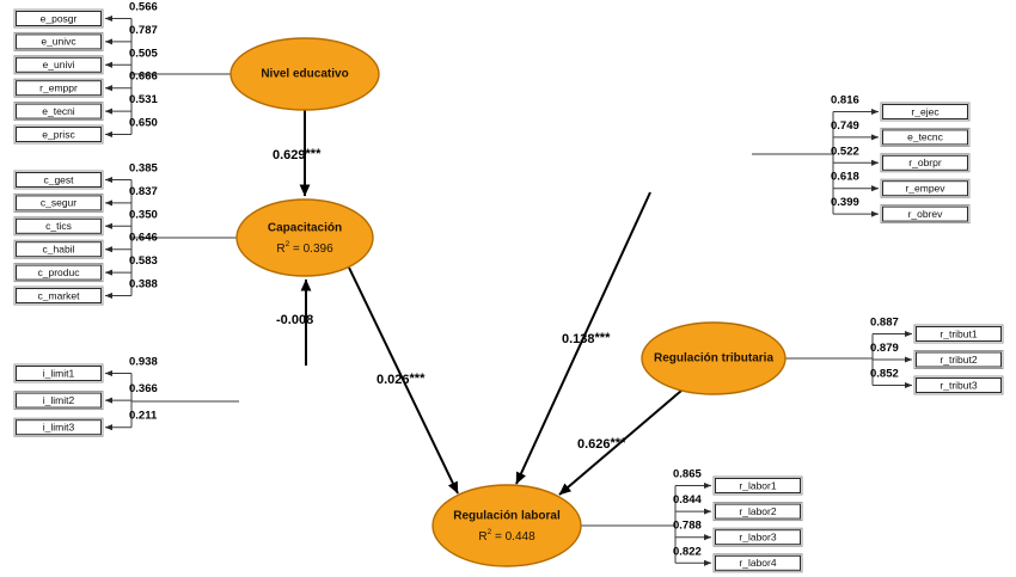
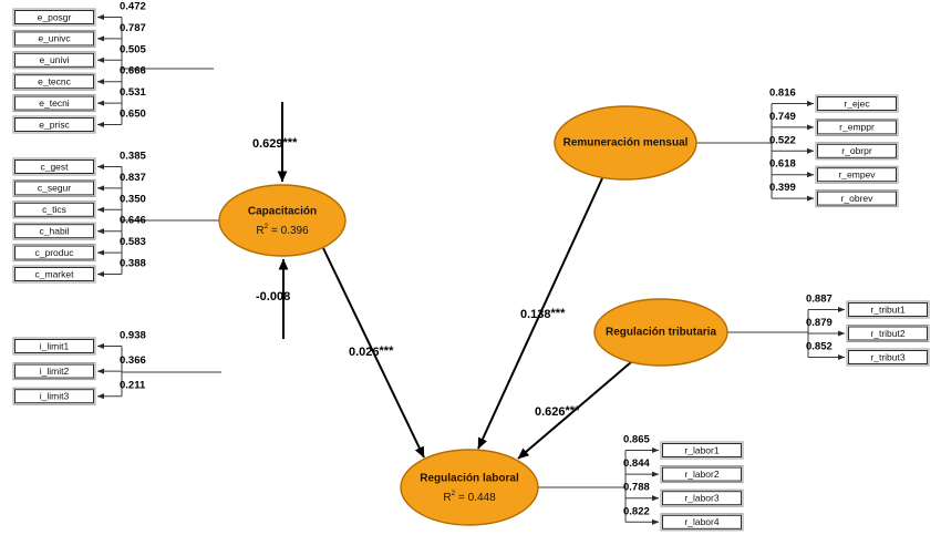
  e_posgr
- 0.566
+ 0.472
  e_univc
  0.787
  e_univi
  0.505
- r_emppr
+ e_tecnc
  0.666
  e_tecni
  0.531
  e_prisc
  0.650
  c_gest
  0.385
  c_segur
  0.837
  c_tics
  0.350
  c_habil
  0.646
  c_produc
  0.583
  c_market
  0.388
  i_limit1
  0.938
  i_limit2
  0.366
  i_limit3
  0.211
  r_ejec
  0.816
- e_tecnc
+ r_emppr
  0.749
  r_obrpr
  0.522
  r_empev
  0.618
  r_obrev
  0.399
  r_tribut1
  0.887
  r_tribut2
  0.879
  r_tribut3
  0.852
  r_labor1
  0.865
  r_labor2
  0.844
  r_labor3
  0.788
  r_labor4
  0.822
  0.629***
  -0.008
  0.026***
  0.138***
  0.626***
- Nivel educativo
  Capacitación
  R = 0.396
+ Remuneración mensual
  Regulación tributaria
  Regulación laboral
  R = 0.448
